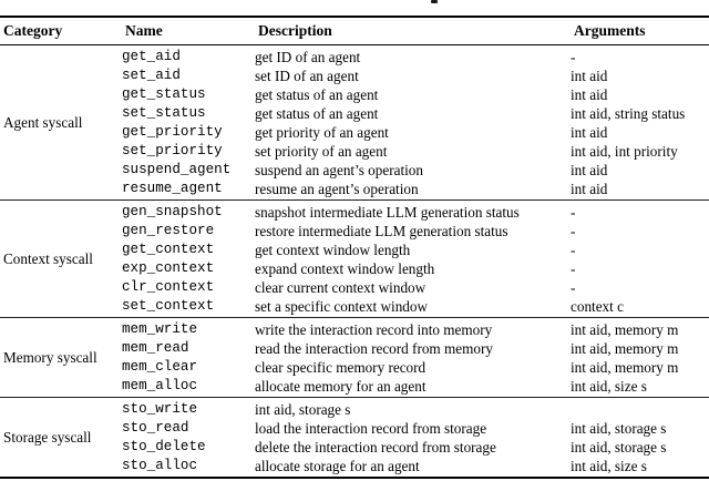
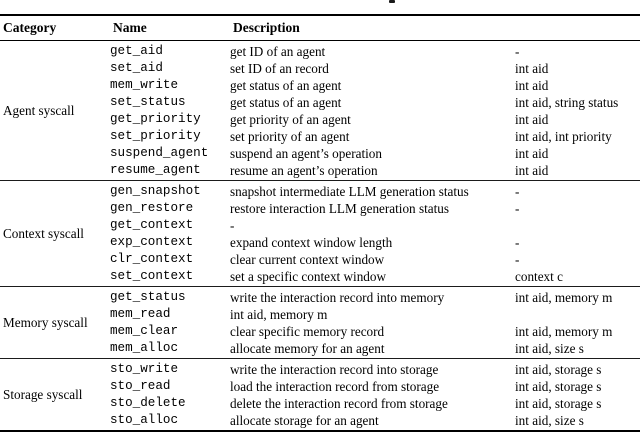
  Category
  Name
  Description
- Arguments
  Agent syscall
  get_aid
  get ID of an agent
  -
  set_aid
- set ID of an agent
+ set ID of an record
  int aid
- get_status
+ mem_write
  get status of an agent
  int aid
  set_status
  get status of an agent
  int aid, string status
  get_priority
  get priority of an agent
  int aid
  set_priority
  set priority of an agent
  int aid, int priority
  suspend_agent
  suspend an agent’s operation
  int aid
  resume_agent
  resume an agent’s operation
  int aid
  Context syscall
  gen_snapshot
  snapshot intermediate LLM generation status
  -
  gen_restore
- restore intermediate LLM generation status
+ restore interaction LLM generation status
  -
  get_context
- get context window length
  -
  exp_context
  expand context window length
  -
  clr_context
  clear current context window
  -
  set_context
  set a specific context window
  context c
  Memory syscall
- mem_write
+ get_status
  write the interaction record into memory
  int aid, memory m
  mem_read
- read the interaction record from memory
  int aid, memory m
  mem_clear
  clear specific memory record
  int aid, memory m
  mem_alloc
  allocate memory for an agent
  int aid, size s
  Storage syscall
  sto_write
+ write the interaction record into storage
  int aid, storage s
  sto_read
  load the interaction record from storage
  int aid, storage s
  sto_delete
  delete the interaction record from storage
  int aid, storage s
  sto_alloc
  allocate storage for an agent
  int aid, size s
